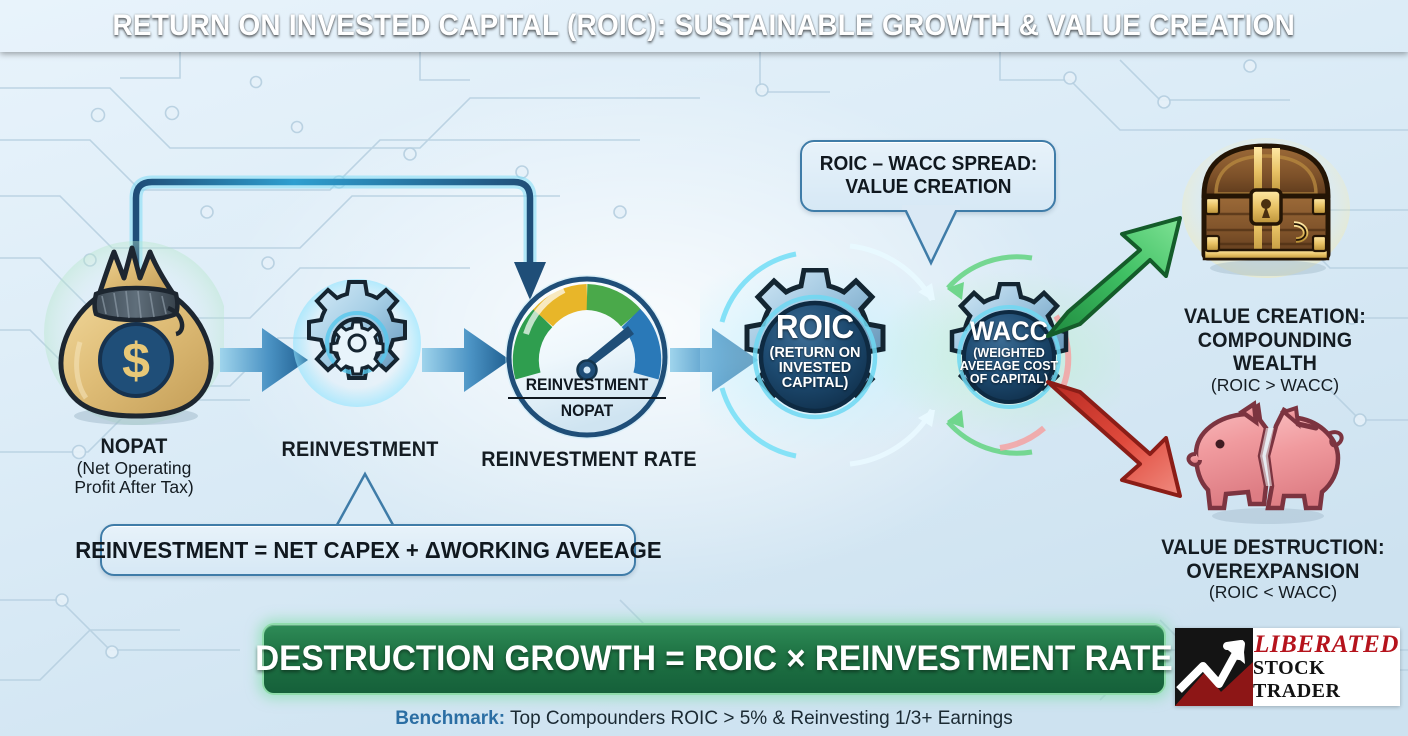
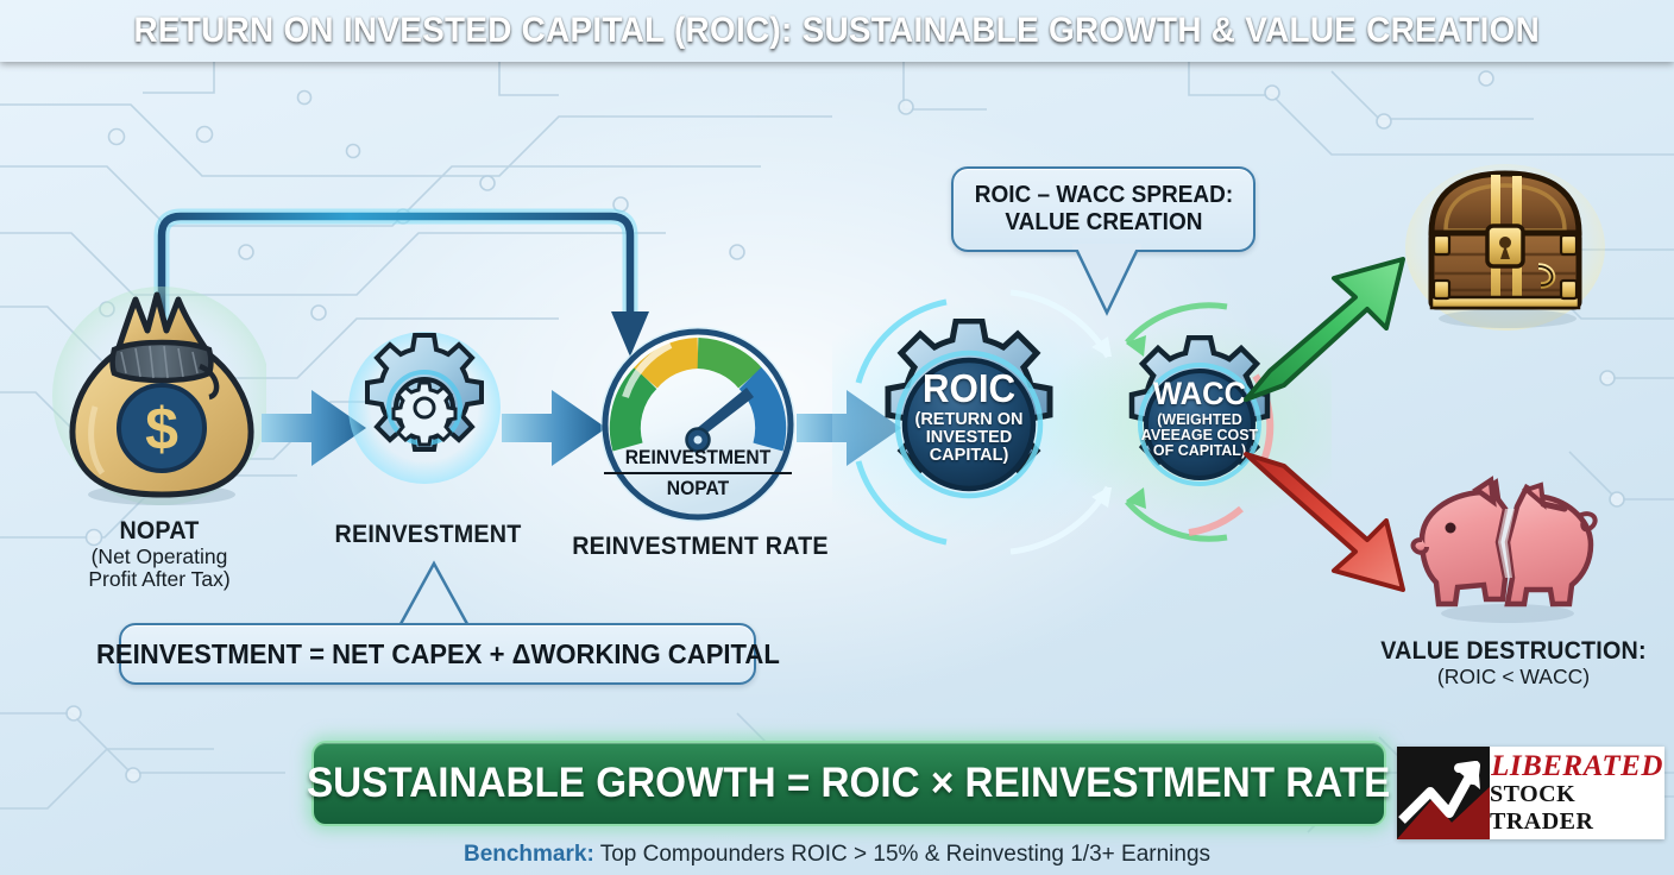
  RETURN ON INVESTED CAPITAL (ROIC): SUSTAINABLE GROWTH & VALUE CREATION
  $
  NOPAT
  (Net Operating
  Profit After Tax)
  REINVESTMENT
  REINVESTMENT
  NOPAT
  REINVESTMENT RATE
  ROIC – WACC SPREAD:
  VALUE CREATION
  ROIC
  (RETURN ON
  INVESTED
  CAPITAL)
  WACC
  (WEIGHTED
  AVEEAGE COST
  OF CAPITAL)
- VALUE CREATION:
- COMPOUNDING WEALTH
- (ROIC > WACC)
  VALUE DESTRUCTION:
- OVEREXPANSION
  (ROIC < WACC)
- REINVESTMENT = NET CAPEX + ΔWORKING AVEEAGE
+ REINVESTMENT = NET CAPEX + ΔWORKING CAPITAL
- DESTRUCTION GROWTH = ROIC × REINVESTMENT RATE
+ SUSTAINABLE GROWTH = ROIC × REINVESTMENT RATE
- Benchmark: Top Compounders ROIC > 5% & Reinvesting 1/3+ Earnings
+ Benchmark: Top Compounders ROIC > 15% & Reinvesting 1/3+ Earnings
  LIBERATED
  STOCK TRADER
